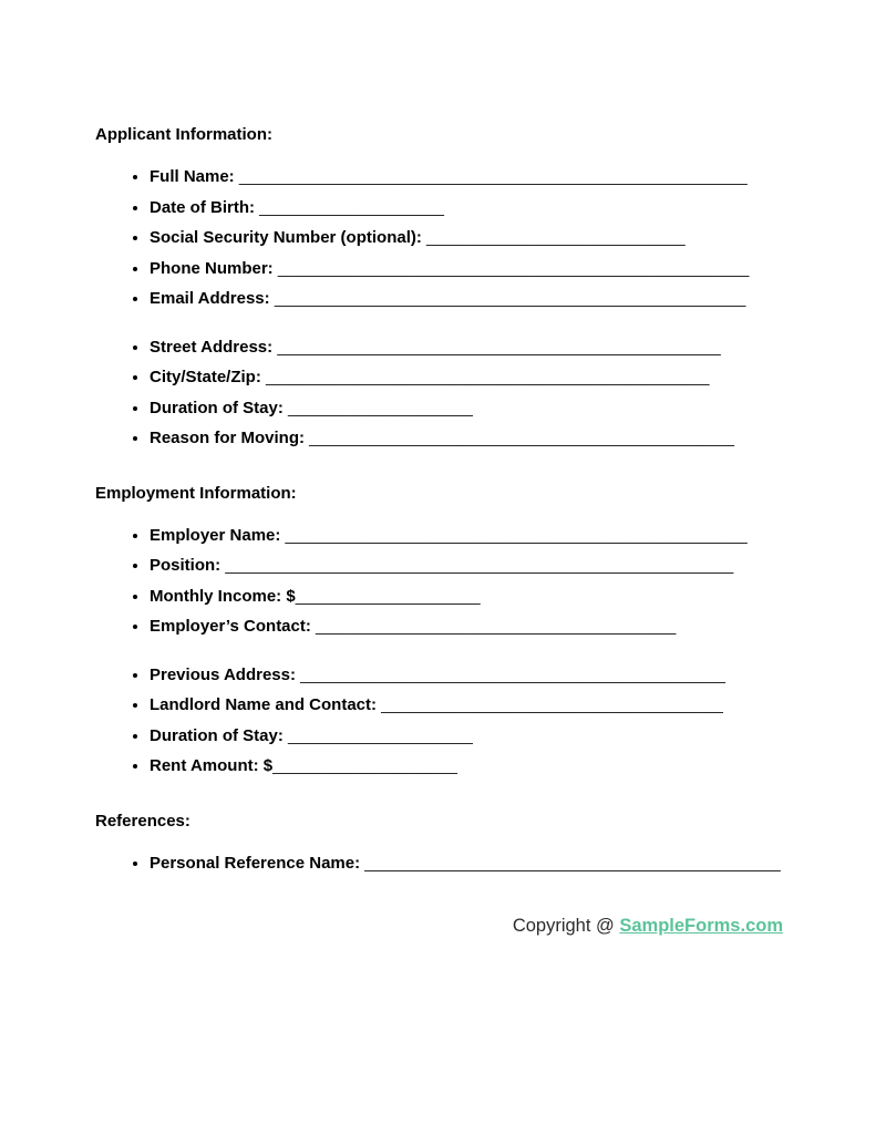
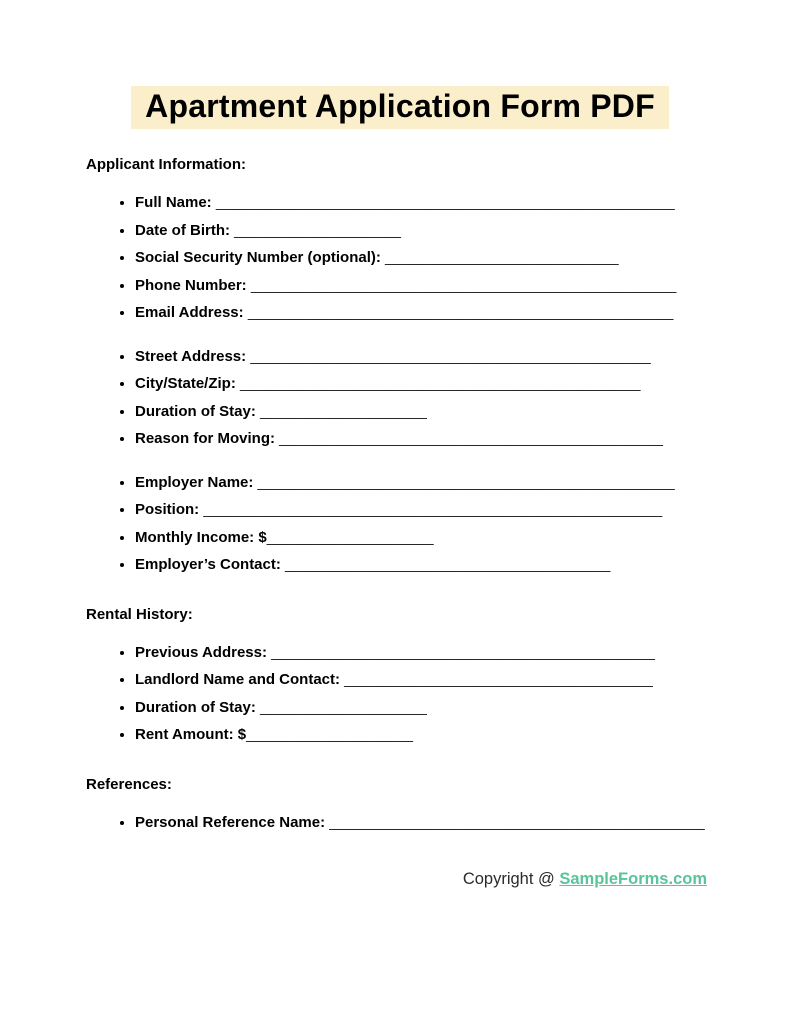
+ Apartment Application Form PDF
  Applicant Information:
  Full Name: _______________________________________________________
  Date of Birth: ____________________
  Social Security Number (optional): ____________________________
  Phone Number: ___________________________________________________
  Email Address: ___________________________________________________
  Street Address: ________________________________________________
  City/State/Zip: ________________________________________________
  Duration of Stay: ____________________
  Reason for Moving: ______________________________________________
- Employment Information:
  Employer Name: __________________________________________________
  Position: _______________________________________________________
  Monthly Income: $____________________
  Employer’s Contact: _______________________________________
+ Rental History:
  Previous Address: ______________________________________________
  Landlord Name and Contact: _____________________________________
  Duration of Stay: ____________________
  Rent Amount: $____________________
  References:
  Personal Reference Name: _____________________________________________
  Copyright @ SampleForms.com
